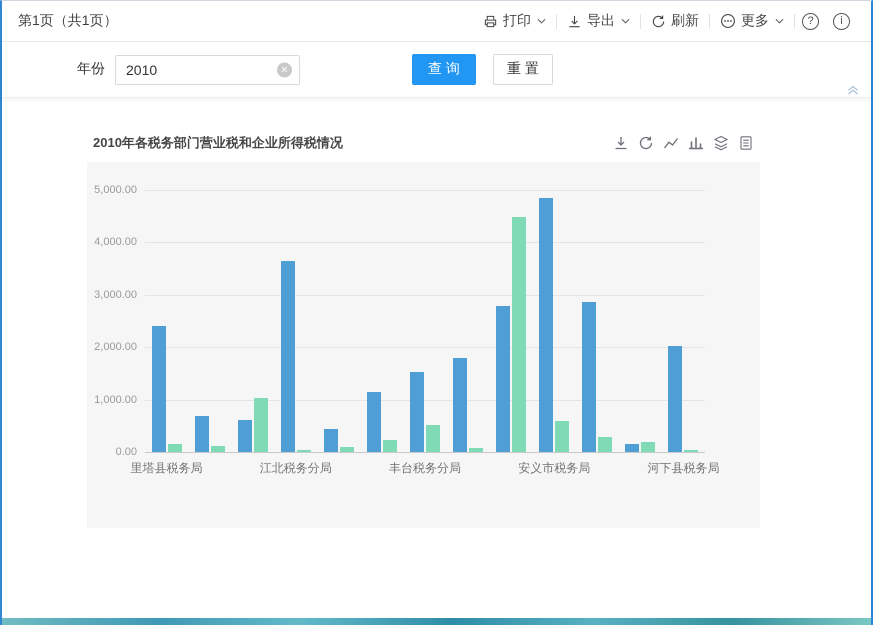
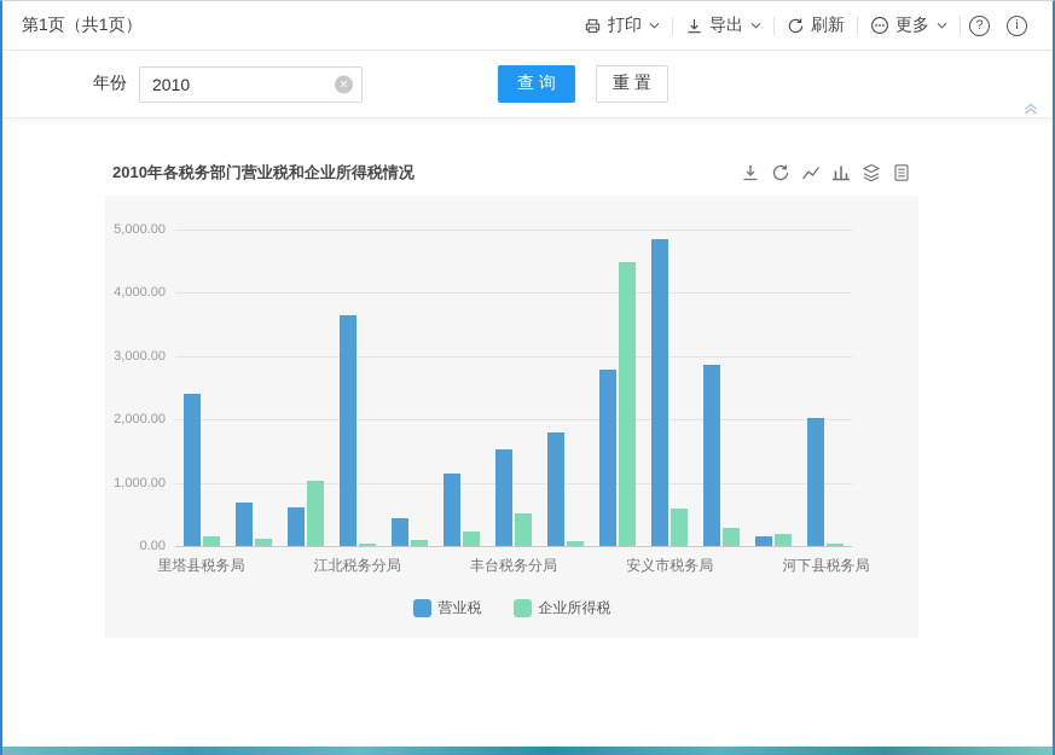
  第1页（共1页）
  打印
  导出
  刷新
  更多
  ?
  i
  年份
  2010
  ×
  查 询
  重 置
  2010年各税务部门营业税和企业所得税情况
  5,000.00
  4,000.00
  3,000.00
  2,000.00
  1,000.00
  0.00
  里塔县税务局
  江北税务分局
  丰台税务分局
  安义市税务局
  河下县税务局
+ 营业税
+ 企业所得税
